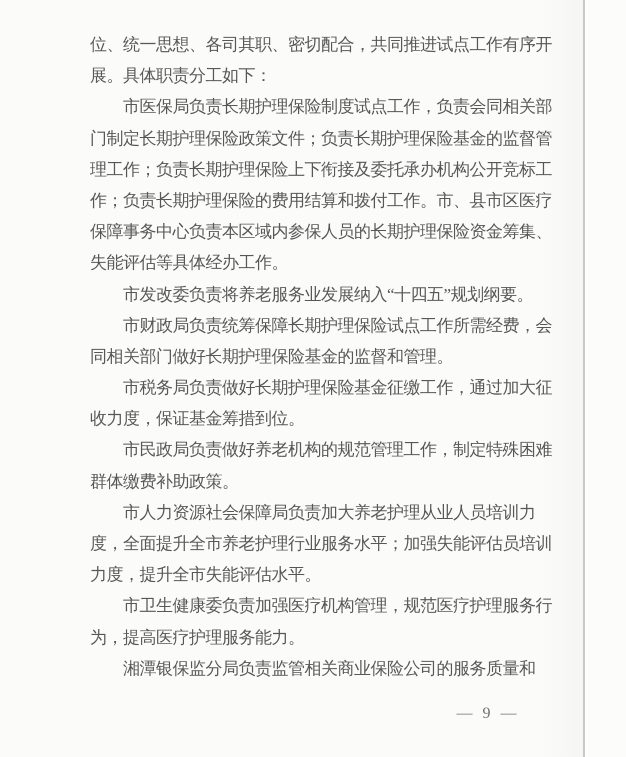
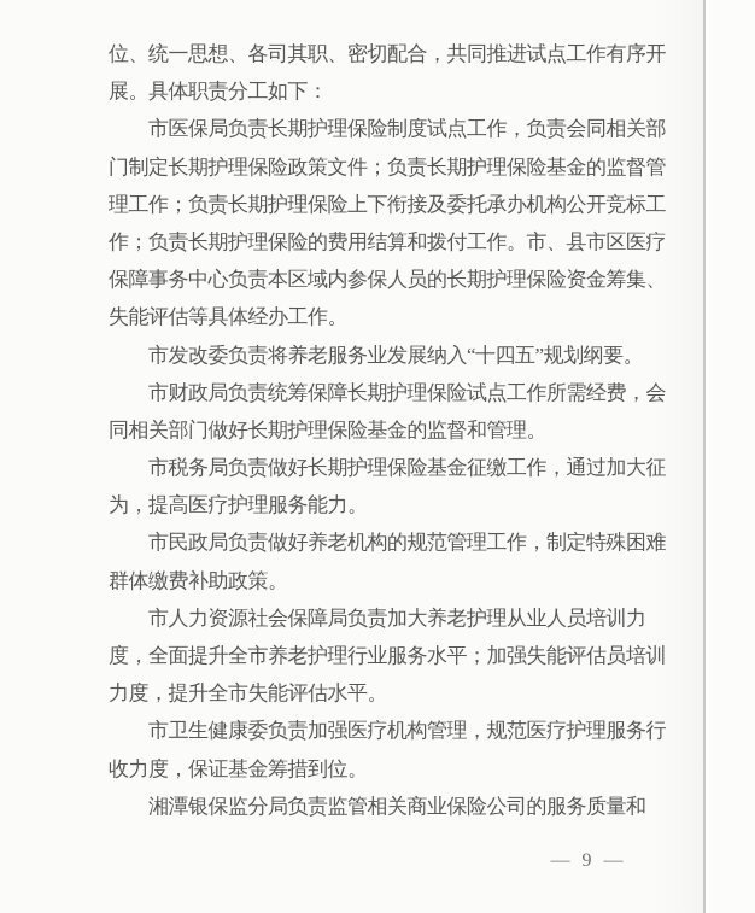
  位、统一思想、各司其职、密切配合，共同推进试点工作有序开
  展。具体职责分工如下：
  市医保局负责长期护理保险制度试点工作，负责会同相关部
  门制定长期护理保险政策文件；负责长期护理保险基金的监督管
  理工作；负责长期护理保险上下衔接及委托承办机构公开竞标工
  作；负责长期护理保险的费用结算和拨付工作。市、县市区医疗
  保障事务中心负责本区域内参保人员的长期护理保险资金筹集、
  失能评估等具体经办工作。
  市发改委负责将养老服务业发展纳入“十四五”规划纲要。
  市财政局负责统筹保障长期护理保险试点工作所需经费，会
  同相关部门做好长期护理保险基金的监督和管理。
  市税务局负责做好长期护理保险基金征缴工作，通过加大征
- 收力度，保证基金筹措到位。
+ 为，提高医疗护理服务能力。
  市民政局负责做好养老机构的规范管理工作，制定特殊困难
  群体缴费补助政策。
  市人力资源社会保障局负责加大养老护理从业人员培训力
  度，全面提升全市养老护理行业服务水平；加强失能评估员培训
  力度，提升全市失能评估水平。
  市卫生健康委负责加强医疗机构管理，规范医疗护理服务行
- 为，提高医疗护理服务能力。
+ 收力度，保证基金筹措到位。
  湘潭银保监分局负责监管相关商业保险公司的服务质量和
  — 9 —
